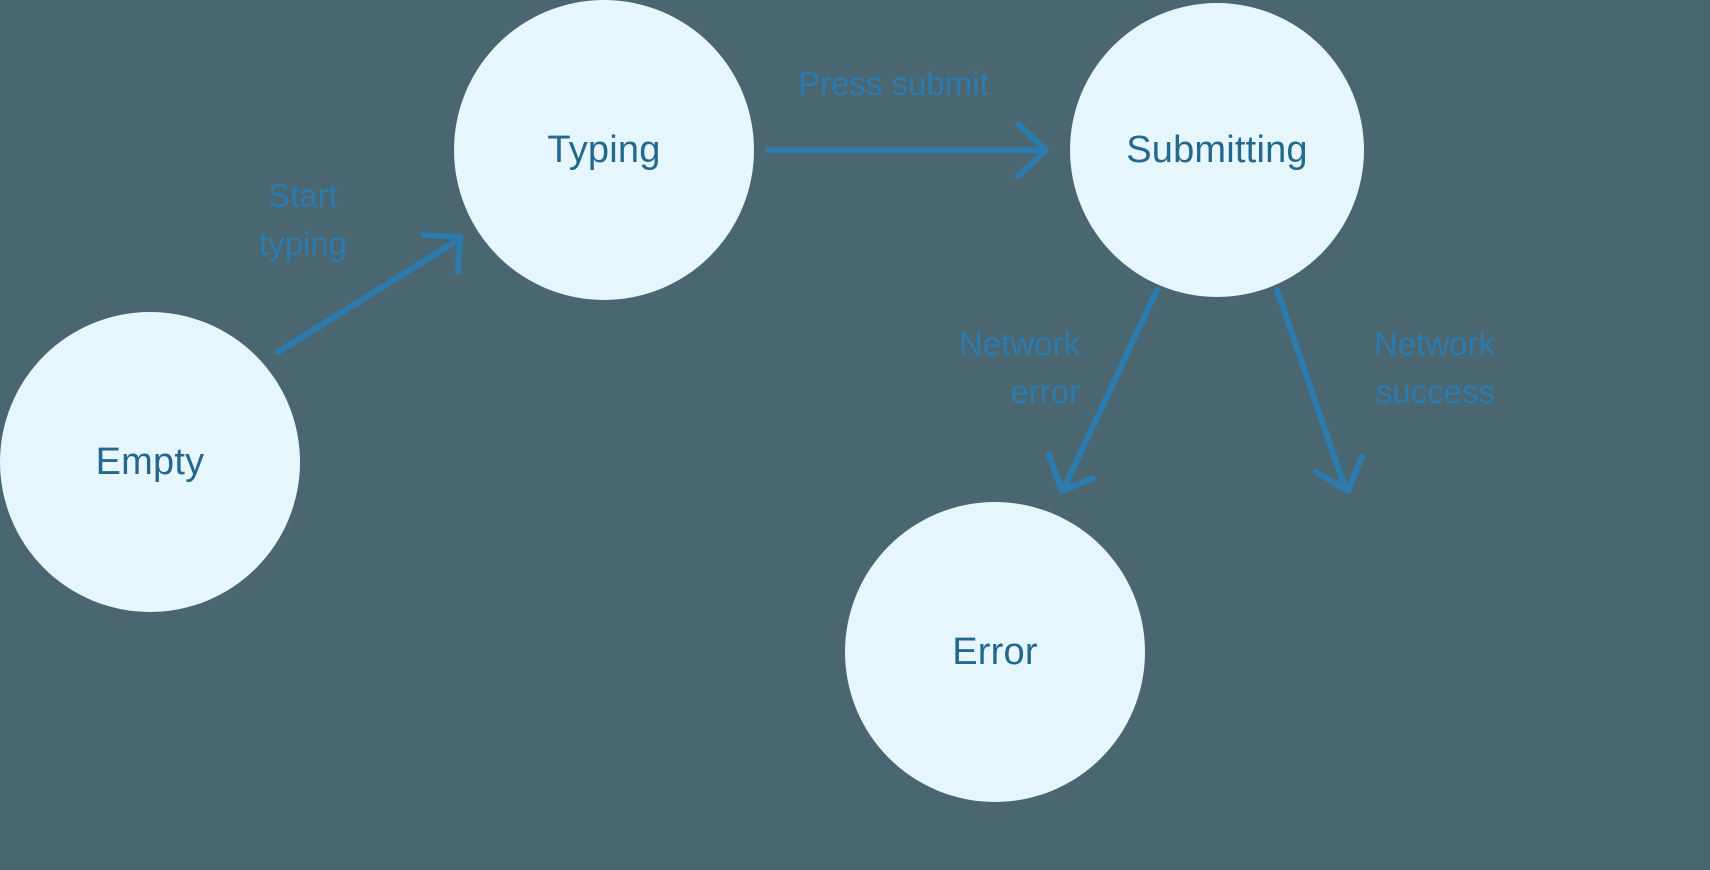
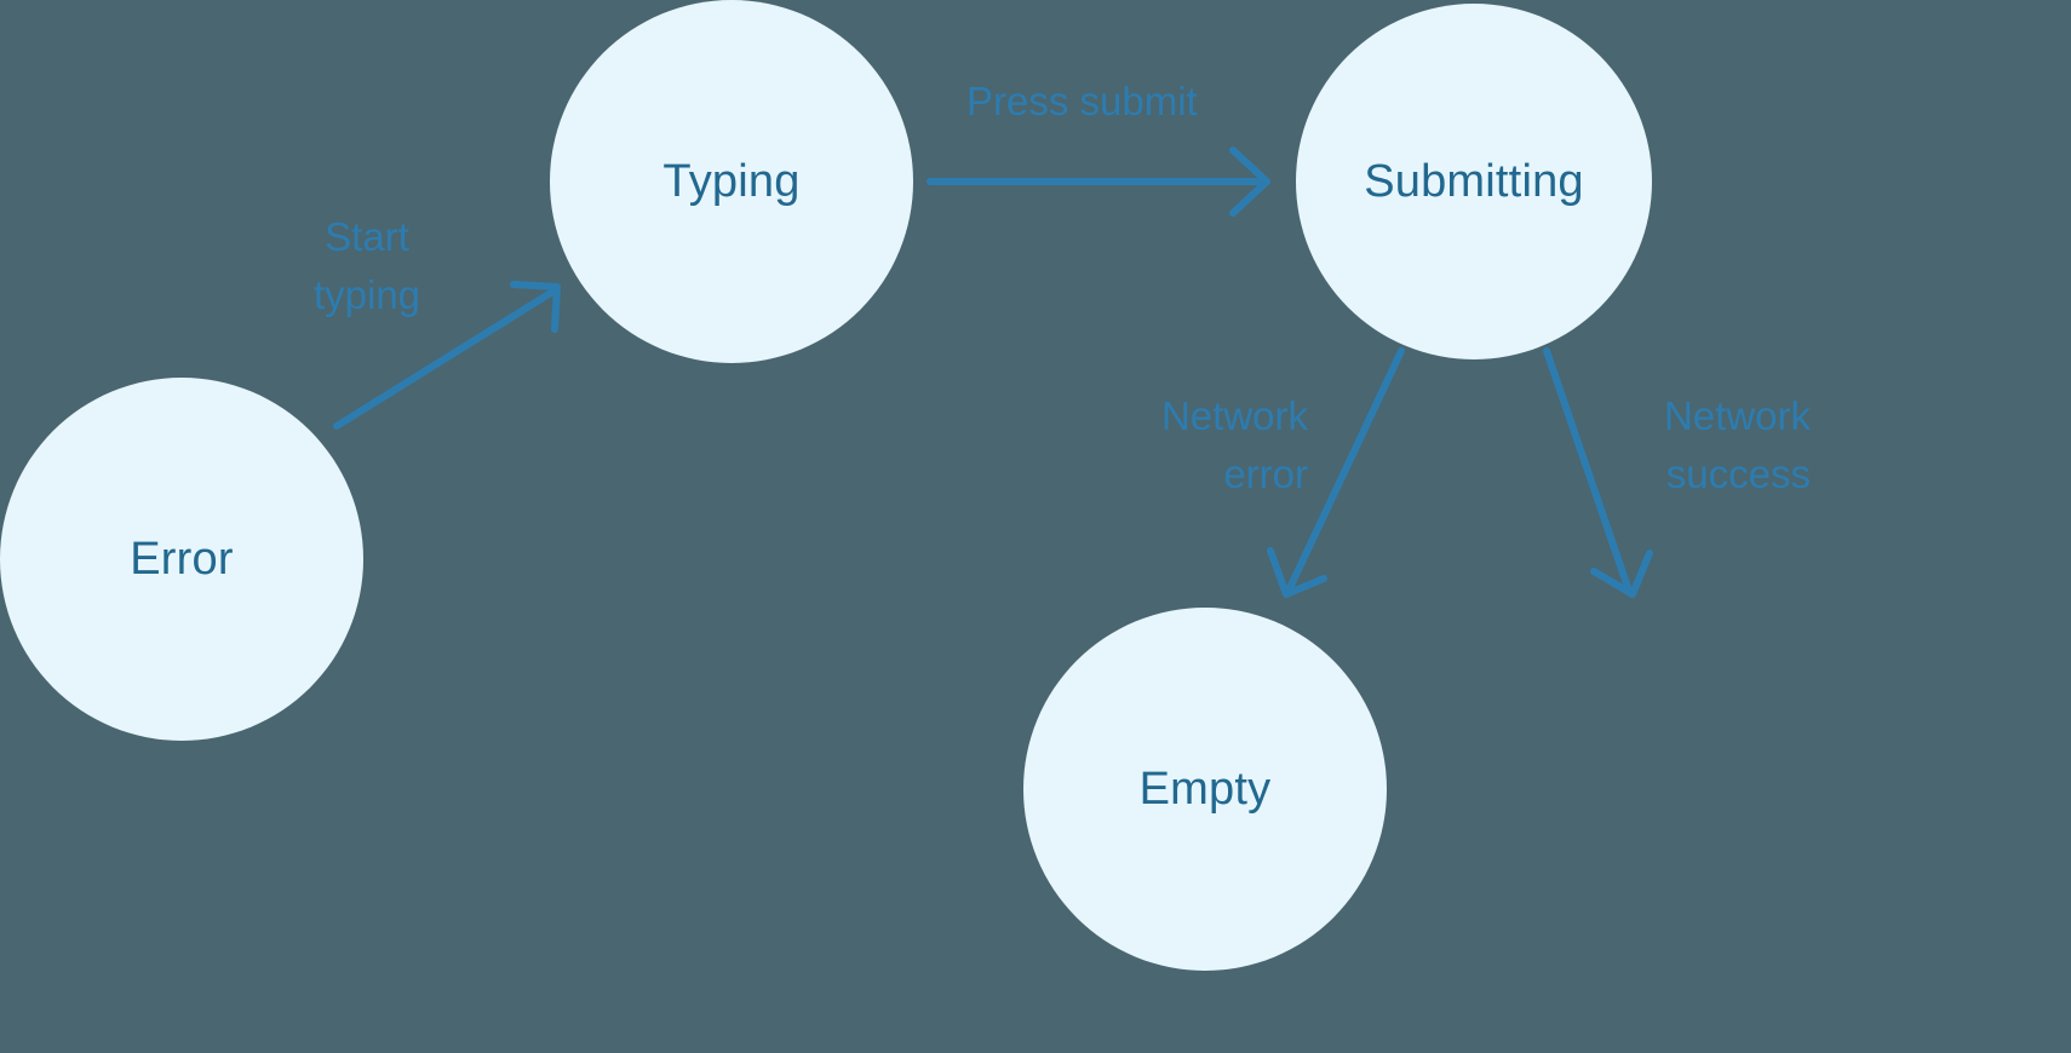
- Empty
+ Error
  Typing
  Submitting
- Error
+ Empty
  Start
  typing
  Press submit
  Network
  error
  Network
  success
